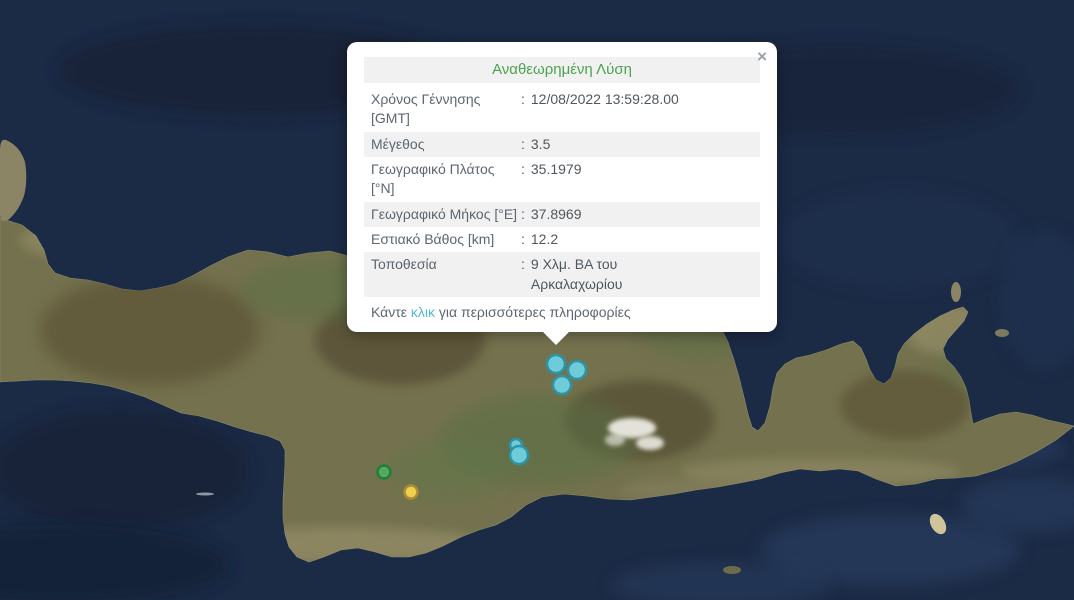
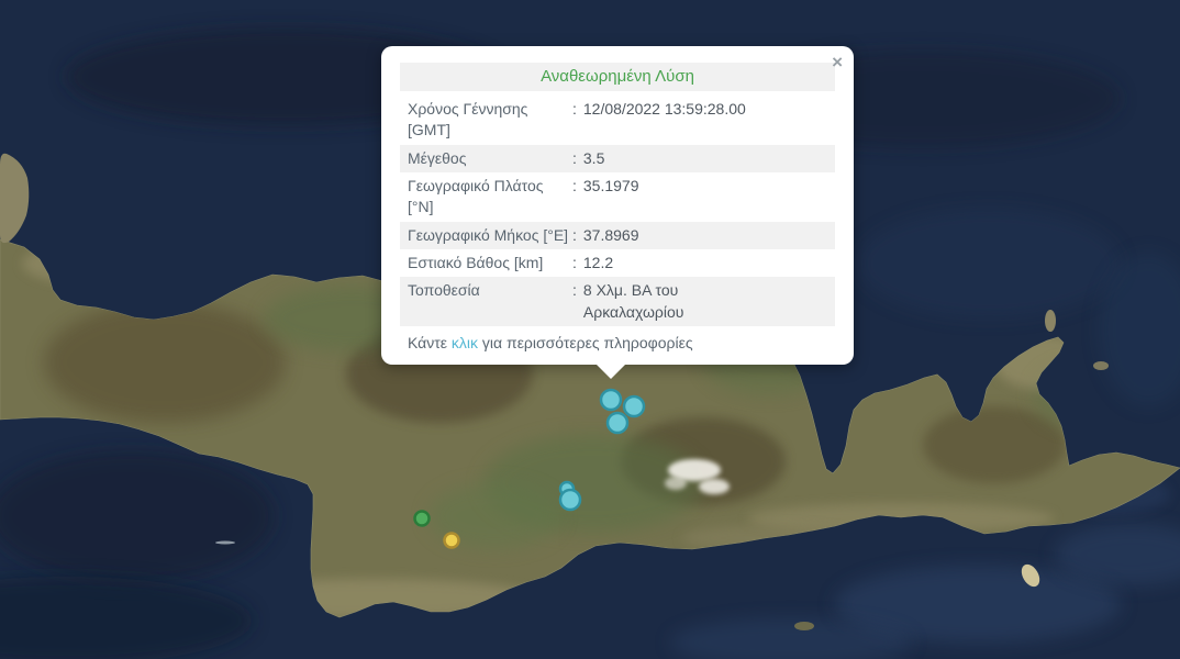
  ×
  Αναθεωρημένη Λύση
  Χρόνος Γέννησης [GMT]
  :
  12/08/2022 13:59:28.00
  Μέγεθος
  :
  3.5
  Γεωγραφικό Πλάτος [°N]
  :
  35.1979
  Γεωγραφικό Μήκος [°E]
  :
  37.8969
  Εστιακό Βάθος [km]
  :
  12.2
  Τοποθεσία
  :
- 9 Χλμ. ΒΑ του Αρκαλαχωρίου
+ 8 Χλμ. ΒΑ του Αρκαλαχωρίου
  Κάντε κλικ για περισσότερες πληροφορίες
